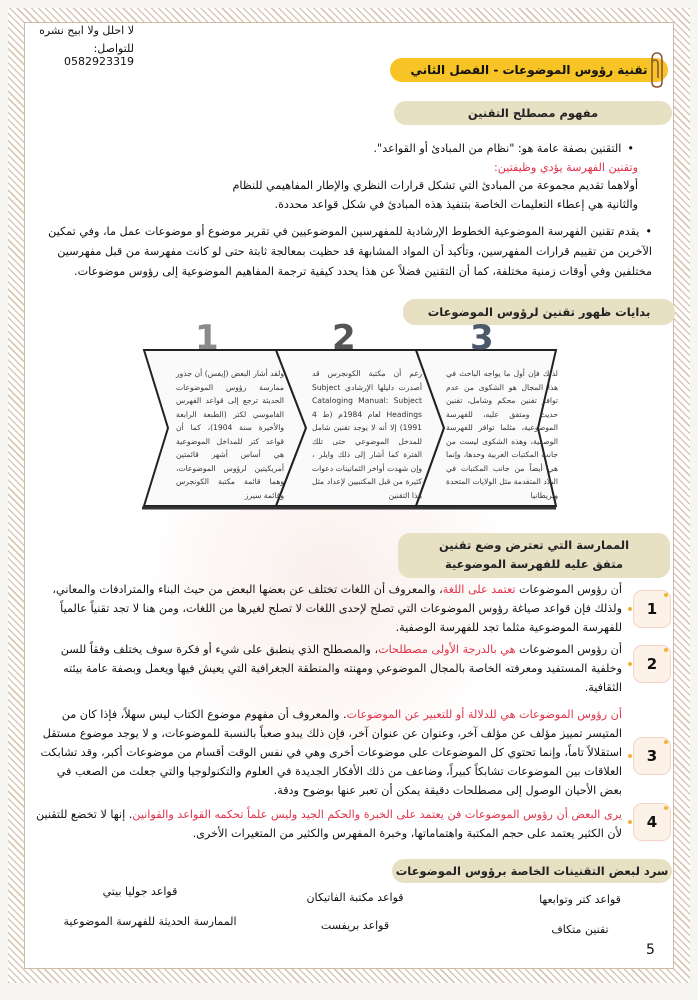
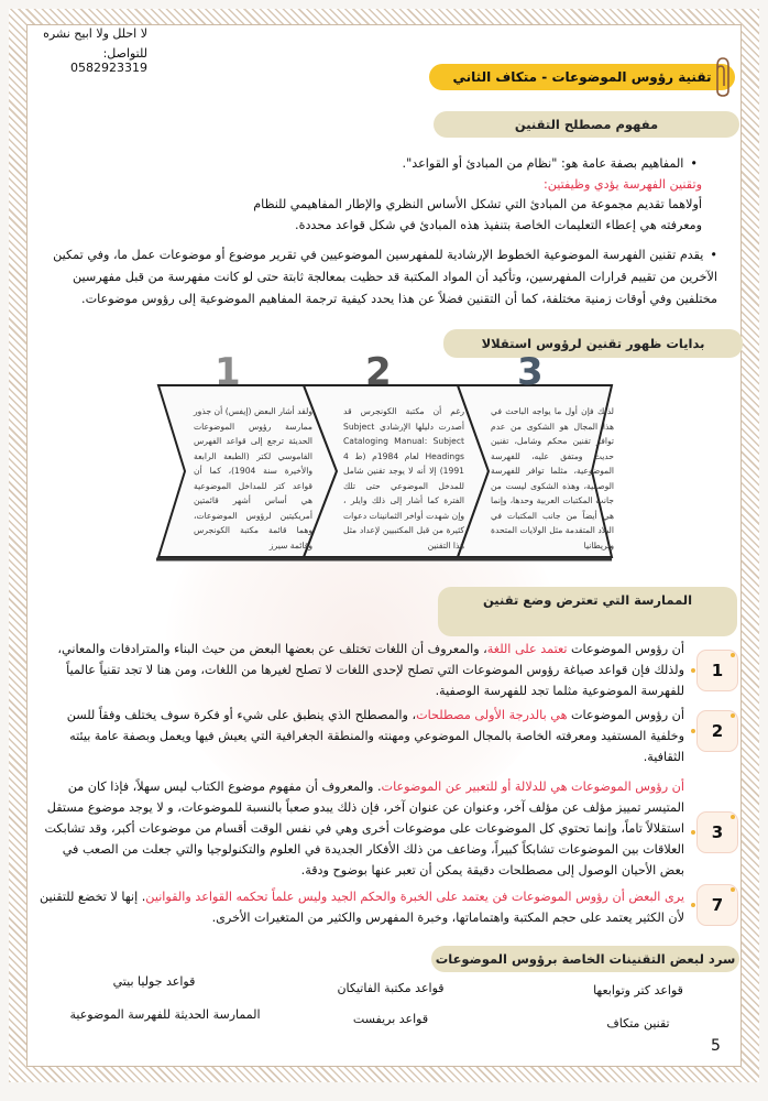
  لا احلل ولا ابيح نشره
  للتواصل: 0582923319
- تقنية رؤوس الموضوعات - الفصل الثاني
+ تقنية رؤوس الموضوعات - متكاف الثاني
  مفهوم مصطلح التقنين
- التقنين بصفة عامة هو: "نظام من المبادئ أو القواعد".
+ المفاهيم بصفة عامة هو: "نظام من المبادئ أو القواعد".
  وتقنين الفهرسة يؤدي وظيفتين:
- أولاهما تقديم مجموعة من المبادئ التي تشكل قرارات النظري والإطار المفاهيمي للنظام
+ أولاهما تقديم مجموعة من المبادئ التي تشكل الأساس النظري والإطار المفاهيمي للنظام
- والثانية هي إعطاء التعليمات الخاصة بتنفيذ هذه المبادئ في شكل قواعد محددة.
+ ومعرفته هي إعطاء التعليمات الخاصة بتنفيذ هذه المبادئ في شكل قواعد محددة.
- يقدم تقنين الفهرسة الموضوعية الخطوط الإرشادية للمفهرسين الموضوعيين في تقرير موضوع أو موضوعات عمل ما، وفي تمكين الآخرين من تقييم قرارات المفهرسين، وتأكيد أن المواد المشابهة قد حظيت بمعالجة ثابتة حتى لو كانت مفهرسة من قبل مفهرسين مختلفين وفي أوقات زمنية مختلفة، كما أن التقنين فضلاً عن هذا يحدد كيفية ترجمة المفاهيم الموضوعية إلى رؤوس موضوعات.
+ يقدم تقنين الفهرسة الموضوعية الخطوط الإرشادية للمفهرسين الموضوعيين في تقرير موضوع أو موضوعات عمل ما، وفي تمكين الآخرين من تقييم قرارات المفهرسين، وتأكيد أن المواد المكتبة قد حظيت بمعالجة ثابتة حتى لو كانت مفهرسة من قبل مفهرسين مختلفين وفي أوقات زمنية مختلفة، كما أن التقنين فضلاً عن هذا يحدد كيفية ترجمة المفاهيم الموضوعية إلى رؤوس موضوعات.
- بدايات ظهور تقنين لرؤوس الموضوعات
+ بدايات ظهور تقنين لرؤوس استقلالا
  1
  2
  3
  ولقد أشار البعض (إيفس) أن جذور ممارسة رؤوس الموضوعات الحديثة ترجع إلى قواعد الفهرس القاموسي لكتر (الطبعة الرابعة والأخيرة سنة 1904)، كما أن قواعد كتر للمداخل الموضوعية هي أساس أشهر قائمتين أمريكيتين لرؤوس الموضوعات، وهما قائمة مكتبة الكونجرس وقائمة سيرز
  رغم أن مكتبة الكونجرس قد أصدرت دليلها الإرشادي Subject Cataloging Manual: Subject Headings لعام 1984م (ط 4 1991) إلا أنه لا يوجد تقنين شامل للمدخل الموضوعي حتى تلك الفترة كما أشار إلى ذلك وايلر ، وإن شهدت أواخر الثمانينات دعوات كثيرة من قبل المكتبيين لإعداد مثل هذا التقنين
  لذلك فإن أول ما يواجه الباحث في هذا المجال هو الشكوى من عدم توافر تقنين محكم وشامل، تقنين حديث ومتفق عليه، للفهرسة الموضوعية، مثلما توافر للفهرسة الوصفية، وهذه الشكوى ليست من جانب المكتبات العربية وحدها، وإنما هي أيضاً من جانب المكتبات في البلاد المتقدمة مثل الولايات المتحدة وبريطانيا
  الممارسة التي تعترض وضع تقنين
- متفق عليه للفهرسة الموضوعية
  1
  أن رؤوس الموضوعات تعتمد على اللغة، والمعروف أن اللغات تختلف عن بعضها البعض من حيث البناء والمترادفات والمعاني، ولذلك فإن قواعد صياغة رؤوس الموضوعات التي تصلح لإحدى اللغات لا تصلح لغيرها من اللغات، ومن هنا لا تجد تقنياً عالمياً للفهرسة الموضوعية مثلما تجد للفهرسة الوصفية.
  2
  أن رؤوس الموضوعات هي بالدرجة الأولى مصطلحات، والمصطلح الذي ينطبق على شيء أو فكرة سوف يختلف وفقاً للسن وخلفية المستفيد ومعرفته الخاصة بالمجال الموضوعي ومهنته والمنطقة الجغرافية التي يعيش فيها ويعمل وبصفة عامة بيئته الثقافية.
  3
  أن رؤوس الموضوعات هي للدلالة أو للتعبير عن الموضوعات. والمعروف أن مفهوم موضوع الكتاب ليس سهلاً، فإذا كان من المتيسر تمييز مؤلف عن مؤلف آخر، وعنوان عن عنوان آخر، فإن ذلك يبدو صعباً بالنسبة للموضوعات، و لا يوجد موضوع مستقل استقلالاً تاماً، وإنما تحتوي كل الموضوعات على موضوعات أخرى وهي في نفس الوقت أقسام من موضوعات أكبر، وقد تشابكت العلاقات بين الموضوعات تشابكاً كبيراً، وضاعف من ذلك الأفكار الجديدة في العلوم والتكنولوجيا والتي جعلت من الصعب في بعض الأحيان الوصول إلى مصطلحات دقيقة يمكن أن تعبر عنها بوضوح ودقة.
- 4
+ 7
  يرى البعض أن رؤوس الموضوعات فن يعتمد على الخبرة والحكم الجيد وليس علماً تحكمه القواعد والقوانين. إنها لا تخضع للتقنين لأن الكثير يعتمد على حجم المكتبة واهتماماتها، وخبرة المفهرس والكثير من المتغيرات الأخرى.
  سرد لبعض التقنينات الخاصة برؤوس الموضوعات
  قواعد كتر وتوابعها
  قواعد مكتبة الفاتيكان
  قواعد جوليا بيتي
  تقنين متكاف
  قواعد بريفست
  الممارسة الحديثة للفهرسة الموضوعية
  5
